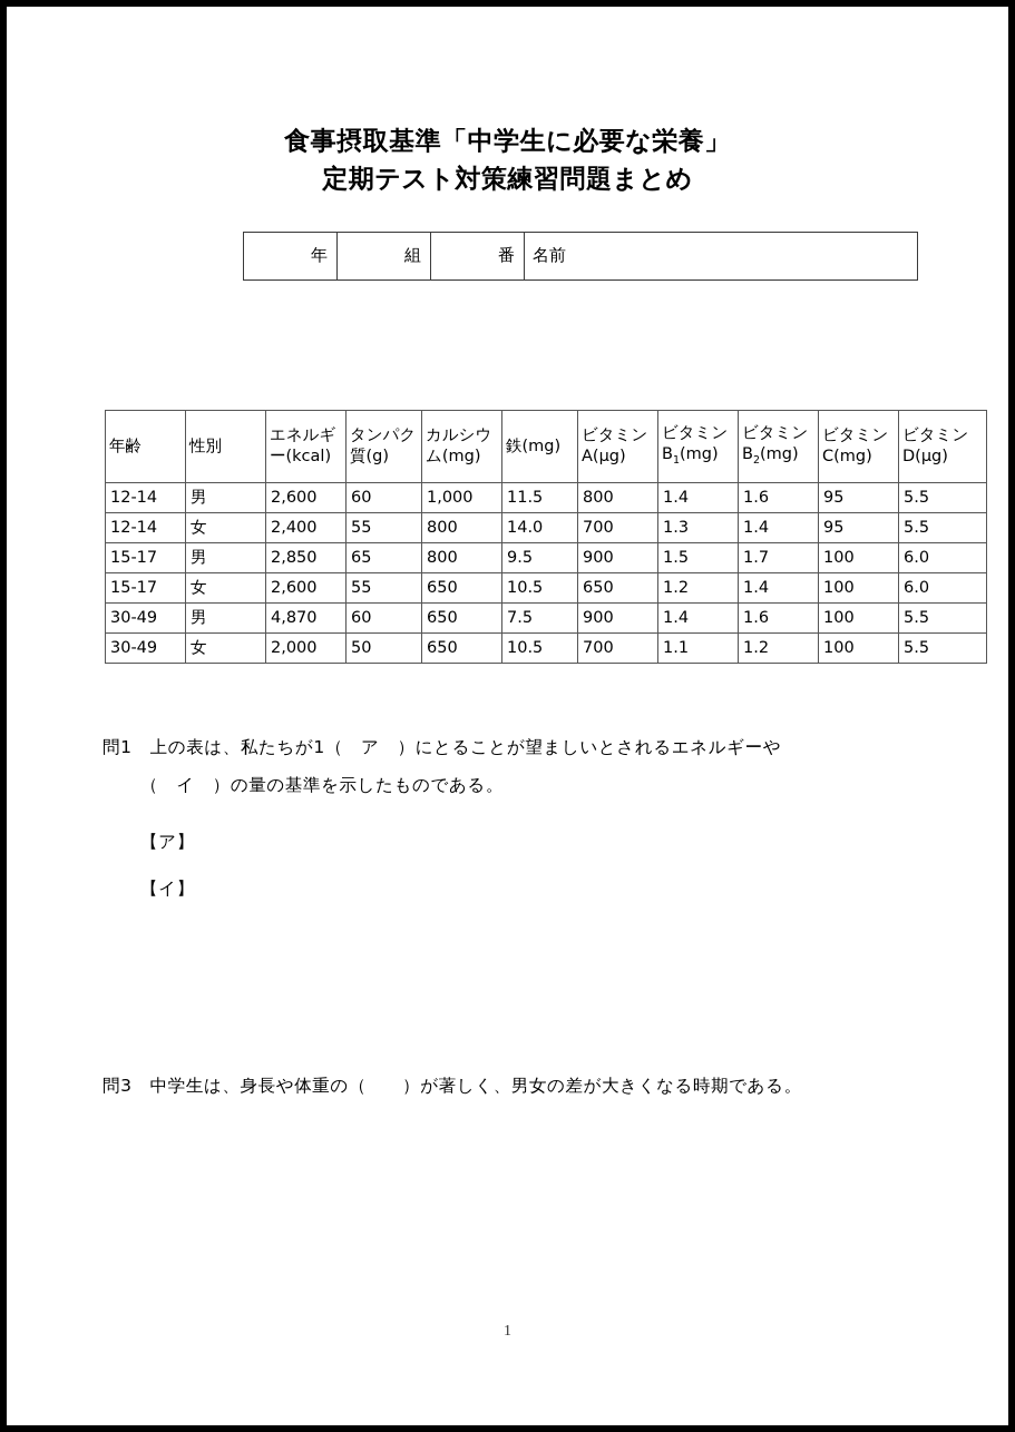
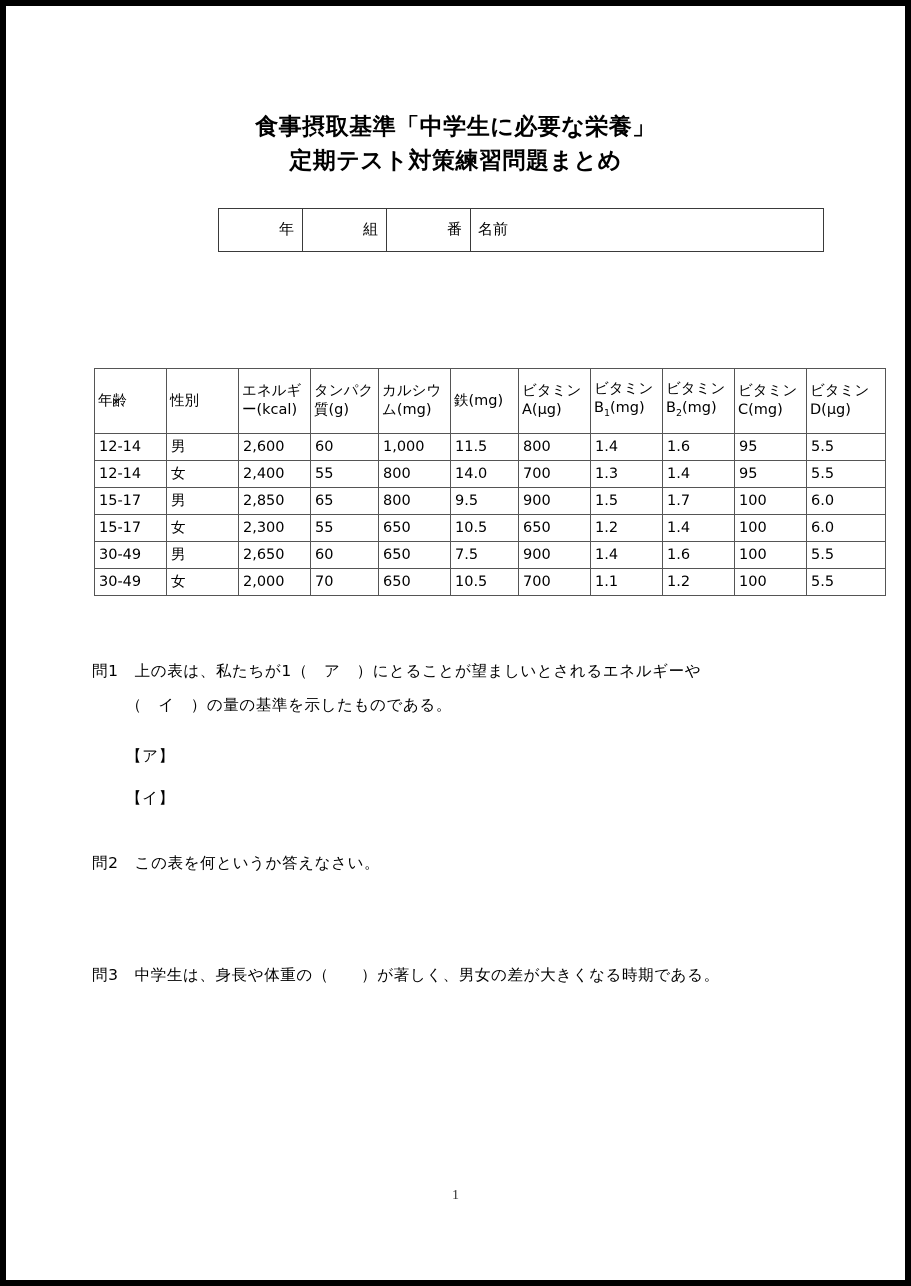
  食事摂取基準「中学生に必要な栄養」
  定期テスト対策練習問題まとめ
  年
  組
  番
  名前
  年齢	性別	エネルギー(kcal)	タンパク質(g)	カルシウム(mg)	鉄(mg)	ビタミンA(μg)	ビタミンB1(mg)	ビタミンB2(mg)	ビタミンC(mg)	ビタミンD(μg)
  12-14	男	2,600	60	1,000	11.5	800	1.4	1.6	95	5.5
  12-14	女	2,400	55	800	14.0	700	1.3	1.4	95	5.5
  15-17	男	2,850	65	800	9.5	900	1.5	1.7	100	6.0
- 15-17	女	2,600	55	650	10.5	650	1.2	1.4	100	6.0
+ 15-17	女	2,300	55	650	10.5	650	1.2	1.4	100	6.0
- 30-49	男	4,870	60	650	7.5	900	1.4	1.6	100	5.5
+ 30-49	男	2,650	60	650	7.5	900	1.4	1.6	100	5.5
- 30-49	女	2,000	50	650	10.5	700	1.1	1.2	100	5.5
+ 30-49	女	2,000	70	650	10.5	700	1.1	1.2	100	5.5
  問1 上の表は、私たちが1（ ア ）にとることが望ましいとされるエネルギーや
  （ イ ）の量の基準を示したものである。
  【ア】
  【イ】
+ 問2 この表を何というか答えなさい。
  問3 中学生は、身長や体重の（ ）が著しく、男女の差が大きくなる時期である。
  1
